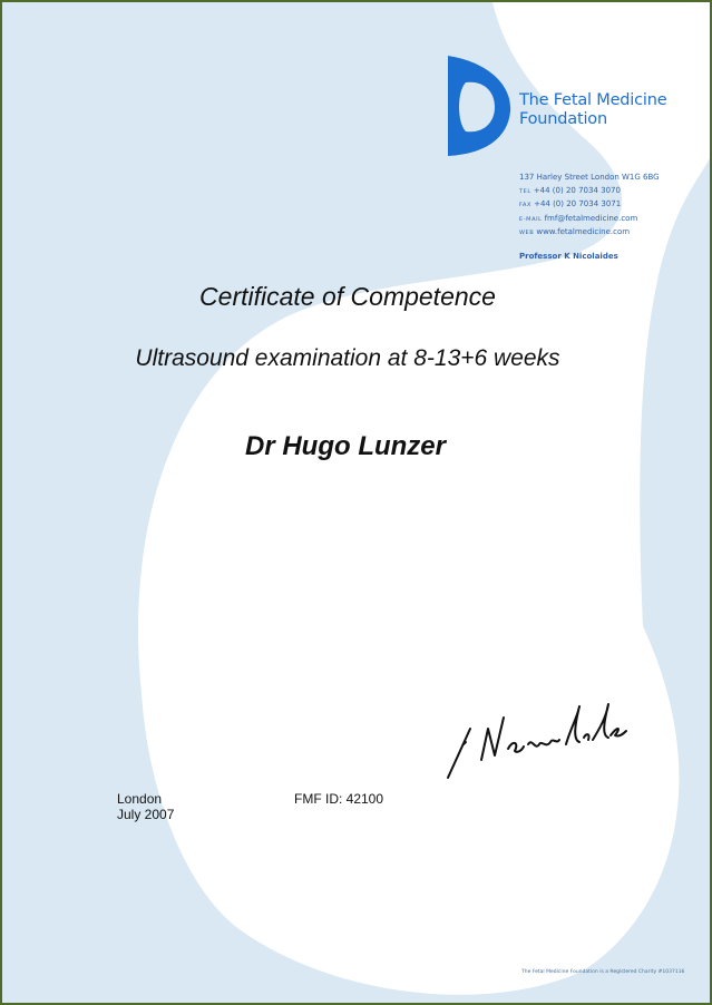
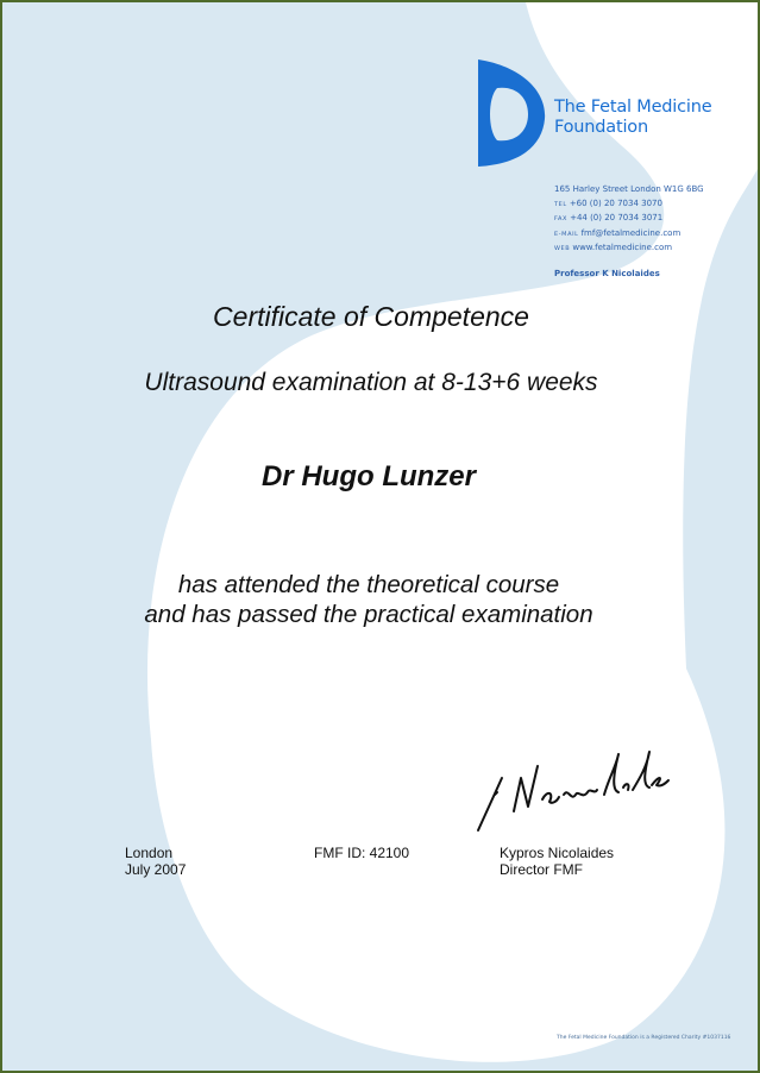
  The Fetal Medicine
  Foundation
- 137 Harley Street London W1G 6BG
+ 165 Harley Street London W1G 6BG
- +44 (0) 20 7034 3070
+ +60 (0) 20 7034 3070
  +44 (0) 20 7034 3071
  fmf@fetalmedicine.com
  www.fetalmedicine.com
  Professor K Nicolaides
  Certificate of Competence
  Ultrasound examination at 8-13+6 weeks
  Dr Hugo Lunzer
+ has attended the theoretical course
+ and has passed the practical examination
  London
  July 2007
  FMF ID: 42100
+ Kypros Nicolaides
+ Director FMF
